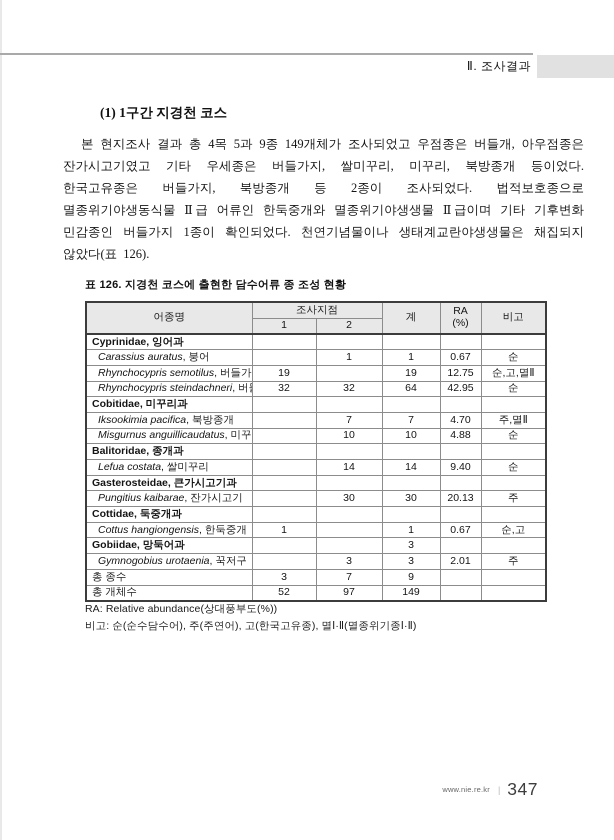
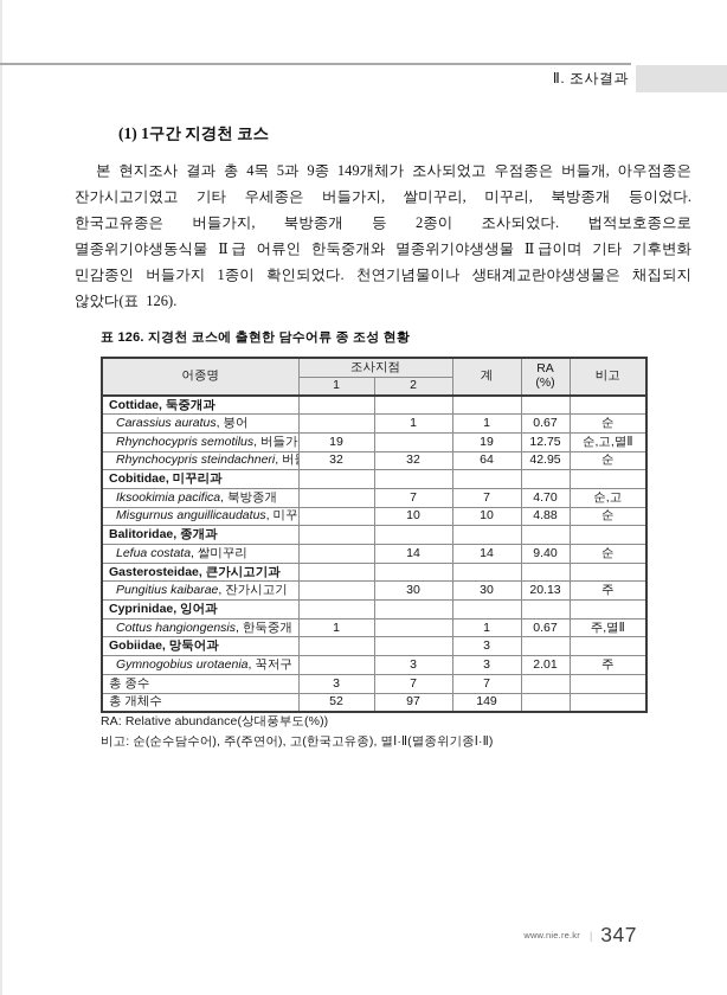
  Ⅱ. 조사결과
  (1) 1구간 지경천 코스
  본 현지조사 결과 총 4목 5과 9종 149개체가 조사되었고 우점종은 버들개, 아우점종은 잔가시고기였고 기타 우세종은 버들가지, 쌀미꾸리, 미꾸리, 북방종개 등이었다. 한국고유종은 버들가지, 북방종개 등 2종이 조사되었다. 법적보호종으로 멸종위기야생동식물 Ⅱ급 어류인 한둑중개와 멸종위기야생생물 Ⅱ급이며 기타 기후변화 민감종인 버들가지 1종이 확인되었다. 천연기념물이나 생태계교란야생생물은 채집되지 않았다(표 126).
  표 126. 지경천 코스에 출현한 담수어류 종 조성 현황
  어종명	조사지점	계	RA (%)	비고
  1	2
- Cyprinidae, 잉어과
+ Cottidae, 둑중개과
  Carassius auratus, 붕어		1	1	0.67	순
  Rhynchocypris semotilus, 버들가	19		19	12.75	순,고,멸Ⅱ
  Rhynchocypris steindachneri, 버	32	32	64	42.95	순
  Cobitidae, 미꾸리과
- Iksookimia pacifica, 북방종개		7	7	4.70	주,멸Ⅱ
+ Iksookimia pacifica, 북방종개		7	7	4.70	순,고
  Misgurnus anguillicaudatus, 미꾸		10	10	4.88	순
  Balitoridae, 종개과
  Lefua costata, 쌀미꾸리		14	14	9.40	순
  Gasterosteidae, 큰가시고기과
  Pungitius kaibarae, 잔가시고기		30	30	20.13	주
- Cottidae, 둑중개과
+ Cyprinidae, 잉어과
- Cottus hangiongensis, 한둑중개	1		1	0.67	순,고
+ Cottus hangiongensis, 한둑중개	1		1	0.67	주,멸Ⅱ
  Gobiidae, 망둑어과			3
  Gymnogobius urotaenia, 꾹저구		3	3	2.01	주
- 총 종수	3	7	9
+ 총 종수	3	7	7
  총 개체수	52	97	149
  RA: Relative abundance(상대풍부도(%))
  비고: 순(순수담수어), 주(주연어), 고(한국고유종), 멸Ⅰ·Ⅱ(멸종위기종Ⅰ·Ⅱ)
  www.nie.re.kr
  |
  347
